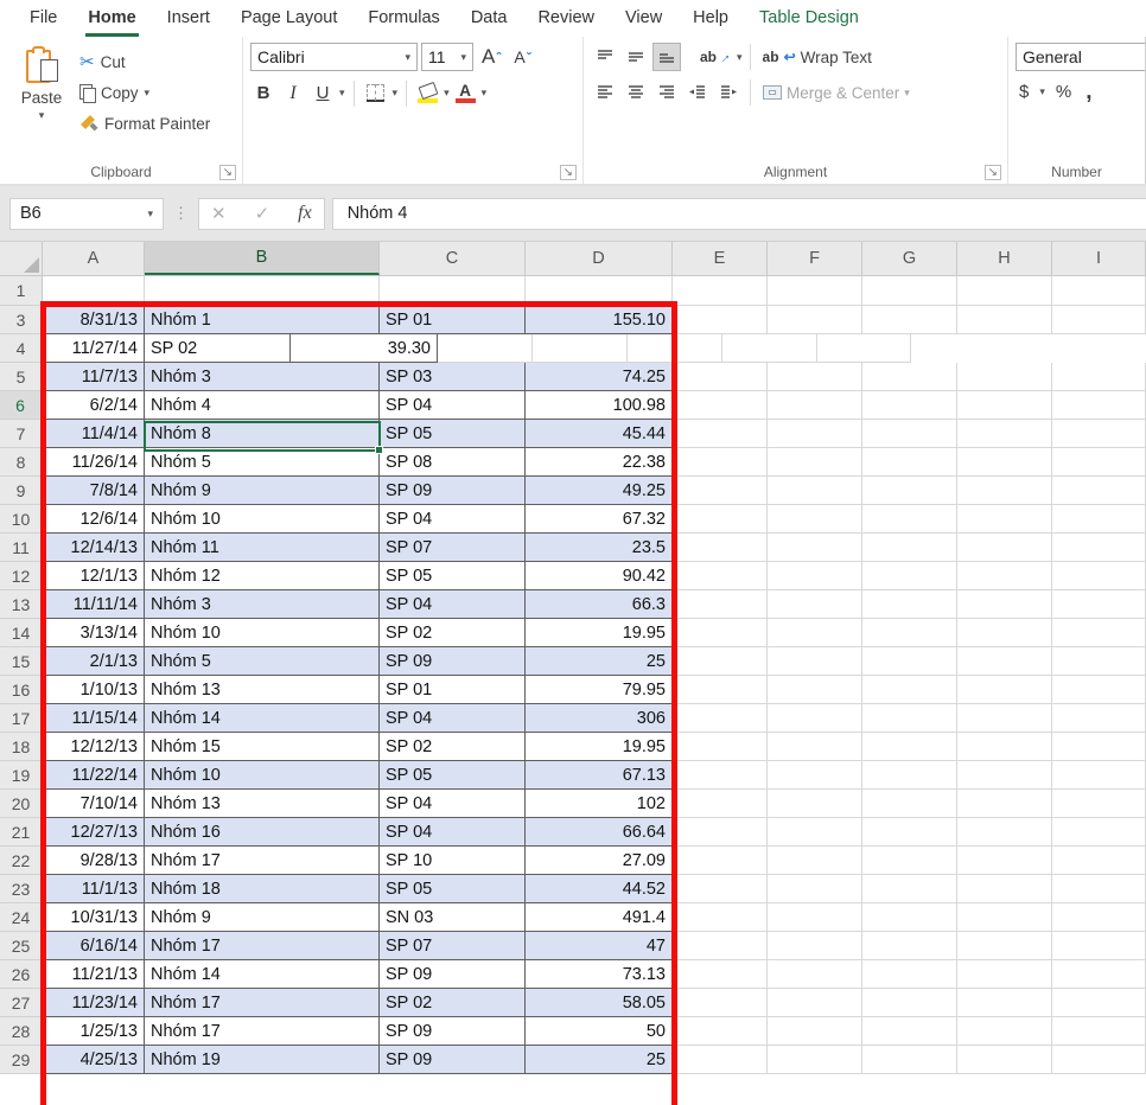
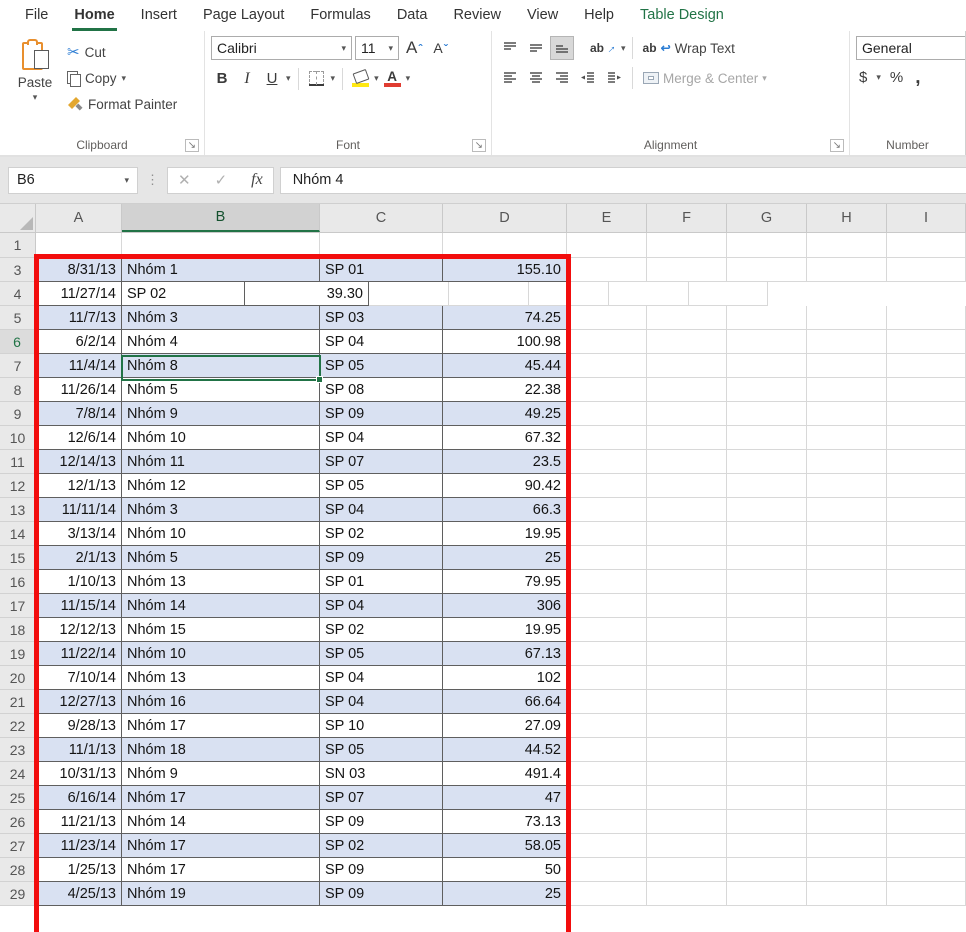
  File
  Home
  Insert
  Page Layout
  Formulas
  Data
  Review
  View
  Help
  Table Design
  Paste
  ▾
  ✂
  Cut
  Copy
  ▾
  Format Painter
  Clipboard
  ↘
  Calibri
  ▾
  11
  ▾
  A
  ˆ
  A
  ˇ
  B
  I
  U
  ▾
  ▾
  ▾
  A
  ▾
+ Font
  ↘
  ab
  ▾
  ab
  ↩
  Wrap Text
  Merge & Center
  ▾
  Alignment
  ↘
  General
  $
  ▾
  %
  ,
  Number
  B6
  ▾
  ⋮
  ✕
  ✓
  fx
  Nhóm 4
  A
  B
  C
  D
  E
  F
  G
  H
  I
  1
  3
  8/31/13
  Nhóm 1
  SP 01
  155.10
  4
  11/27/14
  SP 02
  39.30
  5
  11/7/13
  Nhóm 3
  SP 03
  74.25
  6
  6/2/14
  Nhóm 4
  SP 04
  100.98
  7
  11/4/14
  Nhóm 8
  SP 05
  45.44
  8
  11/26/14
  Nhóm 5
  SP 08
  22.38
  9
  7/8/14
  Nhóm 9
  SP 09
  49.25
  10
  12/6/14
  Nhóm 10
  SP 04
  67.32
  11
  12/14/13
  Nhóm 11
  SP 07
  23.5
  12
  12/1/13
  Nhóm 12
  SP 05
  90.42
  13
  11/11/14
  Nhóm 3
  SP 04
  66.3
  14
  3/13/14
  Nhóm 10
  SP 02
  19.95
  15
  2/1/13
  Nhóm 5
  SP 09
  25
  16
  1/10/13
  Nhóm 13
  SP 01
  79.95
  17
  11/15/14
  Nhóm 14
  SP 04
  306
  18
  12/12/13
  Nhóm 15
  SP 02
  19.95
  19
  11/22/14
  Nhóm 10
  SP 05
  67.13
  20
  7/10/14
  Nhóm 13
  SP 04
  102
  21
  12/27/13
  Nhóm 16
  SP 04
  66.64
  22
  9/28/13
  Nhóm 17
  SP 10
  27.09
  23
  11/1/13
  Nhóm 18
  SP 05
  44.52
  24
  10/31/13
  Nhóm 9
  SN 03
  491.4
  25
  6/16/14
  Nhóm 17
  SP 07
  47
  26
  11/21/13
  Nhóm 14
  SP 09
  73.13
  27
  11/23/14
  Nhóm 17
  SP 02
  58.05
  28
  1/25/13
  Nhóm 17
  SP 09
  50
  29
  4/25/13
  Nhóm 19
  SP 09
  25
